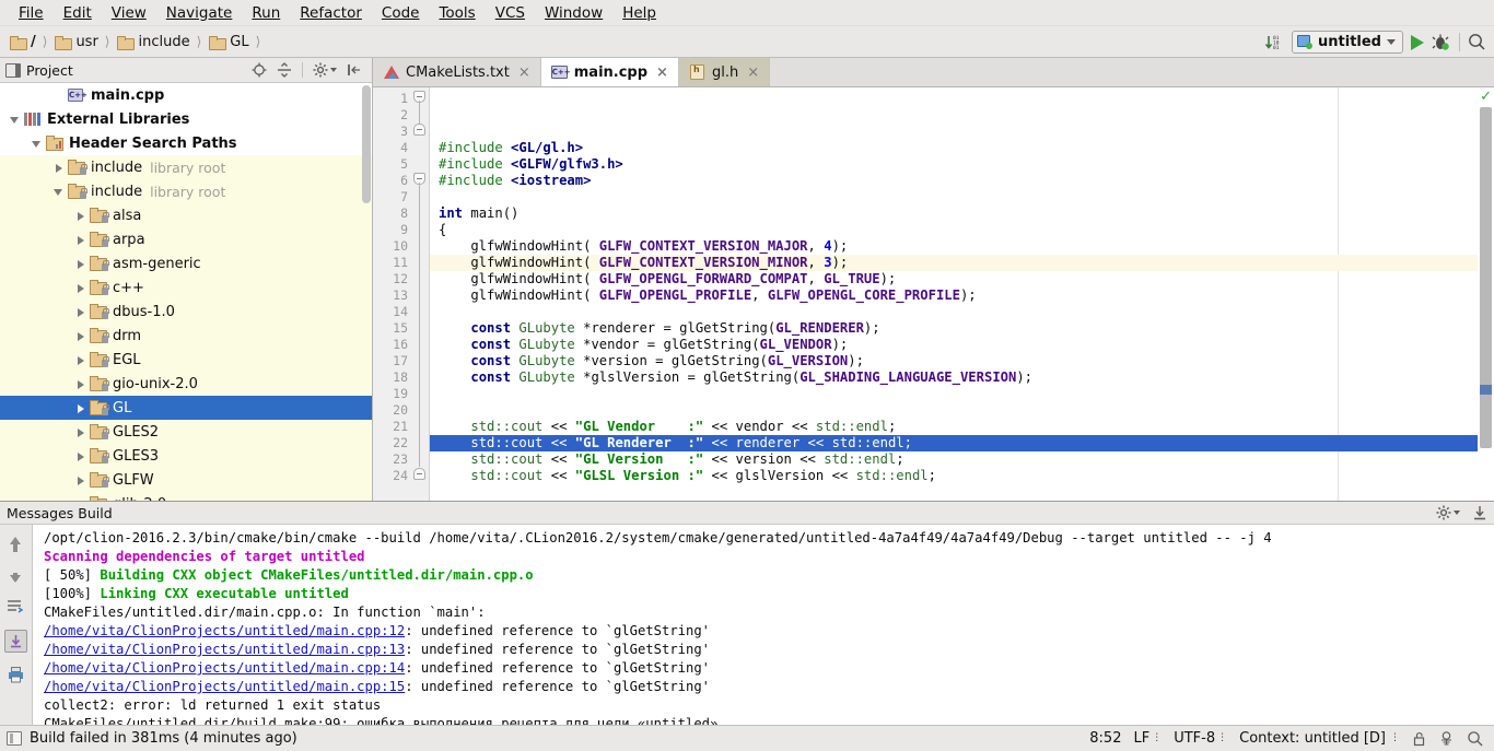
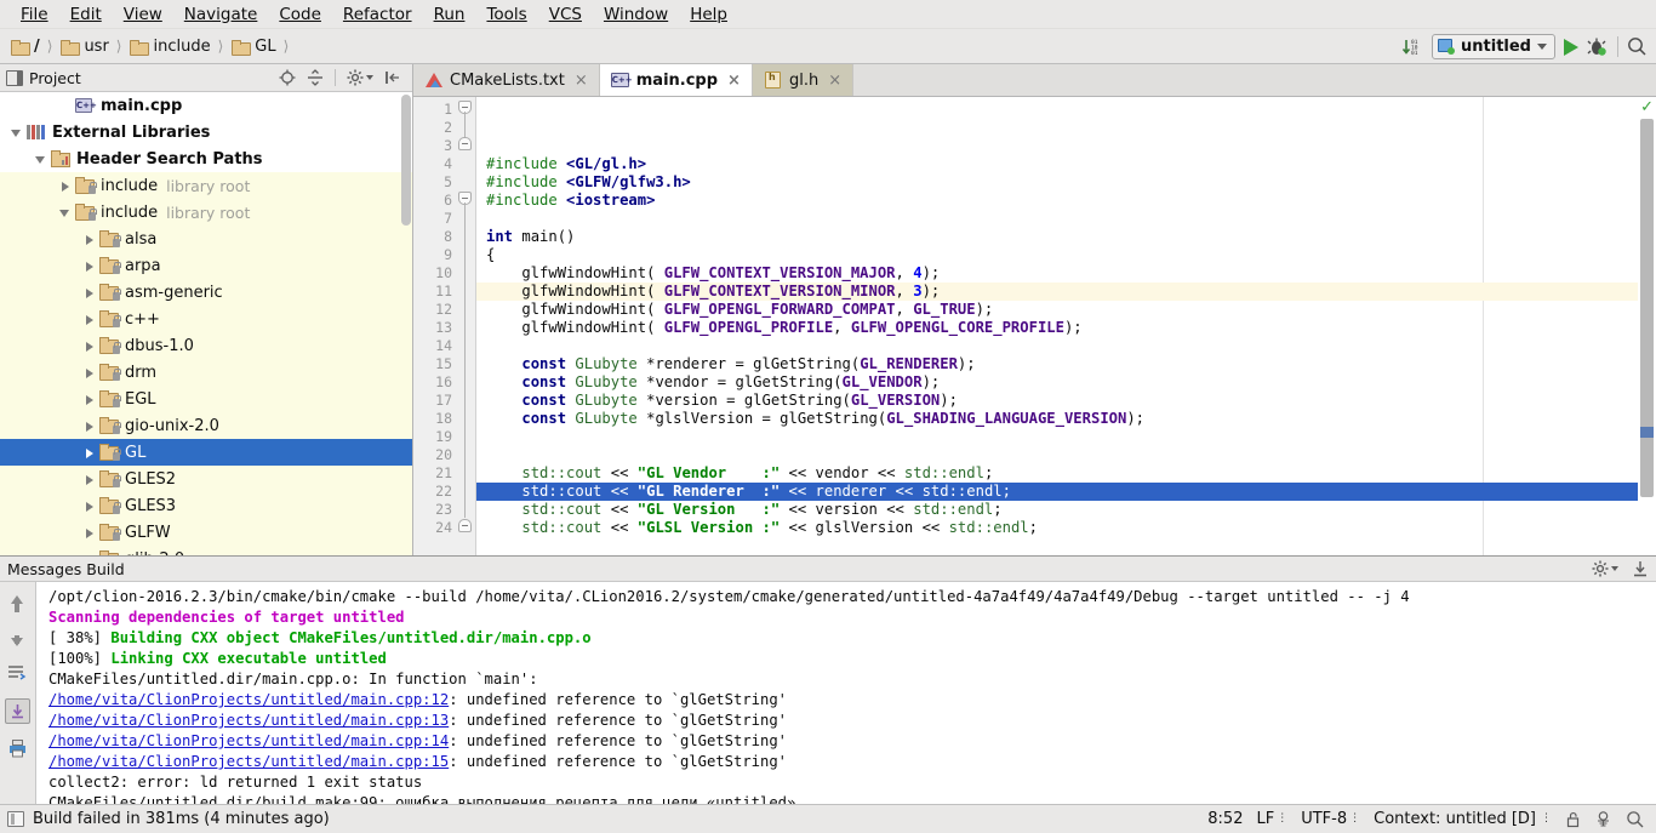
  File
  Edit
  View
  Navigate
- Run
+ Code
  Refactor
- Code
+ Run
  Tools
  VCS
  Window
  Help
  /
  ⟩
  usr
  ⟩
  include
  ⟩
  GL
  ⟩
  untitled
  Project
  C++
  main.cpp
  External Libraries
  Header Search Paths
  include
  library root
  include
  library root
  alsa
  arpa
  asm-generic
  c++
  dbus-1.0
  drm
  EGL
  gio-unix-2.0
  GL
  GLES2
  GLES3
  GLFW
  CMakeLists.txt
  ×
  C++
  main.cpp
  ×
  gl.h
  ×
  1
  2
  3
  4
  5
  6
  7
  8
  9
  10
  11
  12
  13
  14
  15
  16
  17
  18
  19
  20
  21
  22
  23
  24
  #include <GL/gl.h>
  #include <GLFW/glfw3.h>
  #include <iostream>
  int main()
  {
  glfwWindowHint( GLFW_CONTEXT_VERSION_MAJOR, 4);
  glfwWindowHint( GLFW_CONTEXT_VERSION_MINOR, 3);
  glfwWindowHint( GLFW_OPENGL_FORWARD_COMPAT, GL_TRUE);
  glfwWindowHint( GLFW_OPENGL_PROFILE, GLFW_OPENGL_CORE_PROFILE);
  const GLubyte *renderer = glGetString(GL_RENDERER);
  const GLubyte *vendor = glGetString(GL_VENDOR);
  const GLubyte *version = glGetString(GL_VERSION);
  const GLubyte *glslVersion = glGetString(GL_SHADING_LANGUAGE_VERSION);
  std::cout << "GL Vendor :" << vendor << std::endl;
  std::cout << "GL Renderer :" << renderer << std::endl;
  std::cout << "GL Version :" << version << std::endl;
  std::cout << "GLSL Version :" << glslVersion << std::endl;
  ✓
  Messages Build
  /opt/clion-2016.2.3/bin/cmake/bin/cmake --build /home/vita/.CLion2016.2/system/cmake/generated/untitled-4a7a4f49/4a7a4f49/Debug --target untitled -- -j 4
  Scanning dependencies of target untitled
- [ 50%] Building CXX object CMakeFiles/untitled.dir/main.cpp.o
+ [ 38%] Building CXX object CMakeFiles/untitled.dir/main.cpp.o
  [100%] Linking CXX executable untitled
  CMakeFiles/untitled.dir/main.cpp.o: In function `main':
  /home/vita/ClionProjects/untitled/main.cpp:12: undefined reference to `glGetString'
  /home/vita/ClionProjects/untitled/main.cpp:13: undefined reference to `glGetString'
  /home/vita/ClionProjects/untitled/main.cpp:14: undefined reference to `glGetString'
  /home/vita/ClionProjects/untitled/main.cpp:15: undefined reference to `glGetString'
  collect2: error: ld returned 1 exit status
  CMakeFiles/untitled.dir/build.make:99: ошибка выполнения рецепта для цели «untitled»
  Build failed in 381ms (4 minutes ago)
  8:52
  LF
  ⋮
  UTF-8
  ⋮
  Context: untitled [D]
  ⋮
